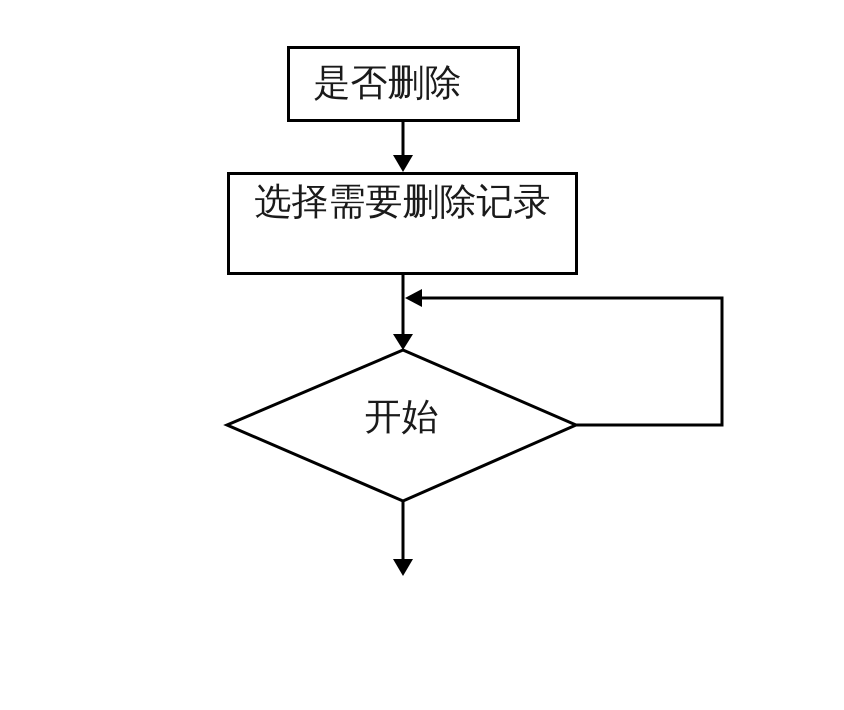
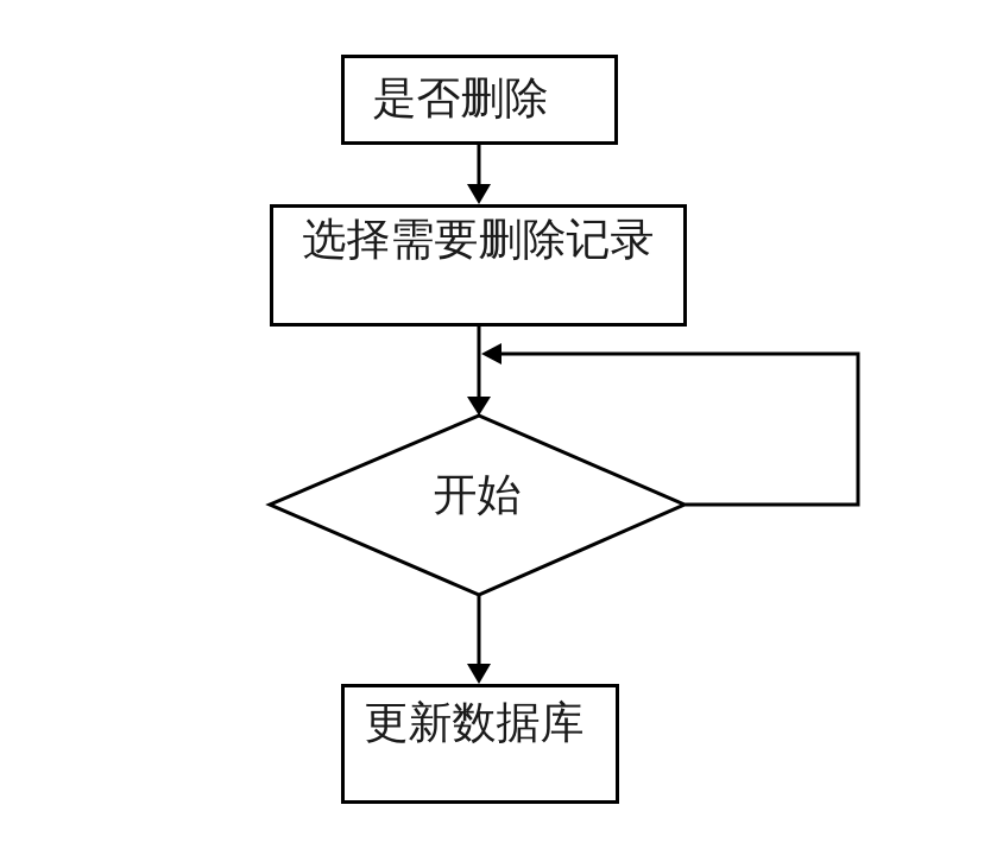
  是否删除
  选择需要删除记录
  开始
+ 更新数据库
